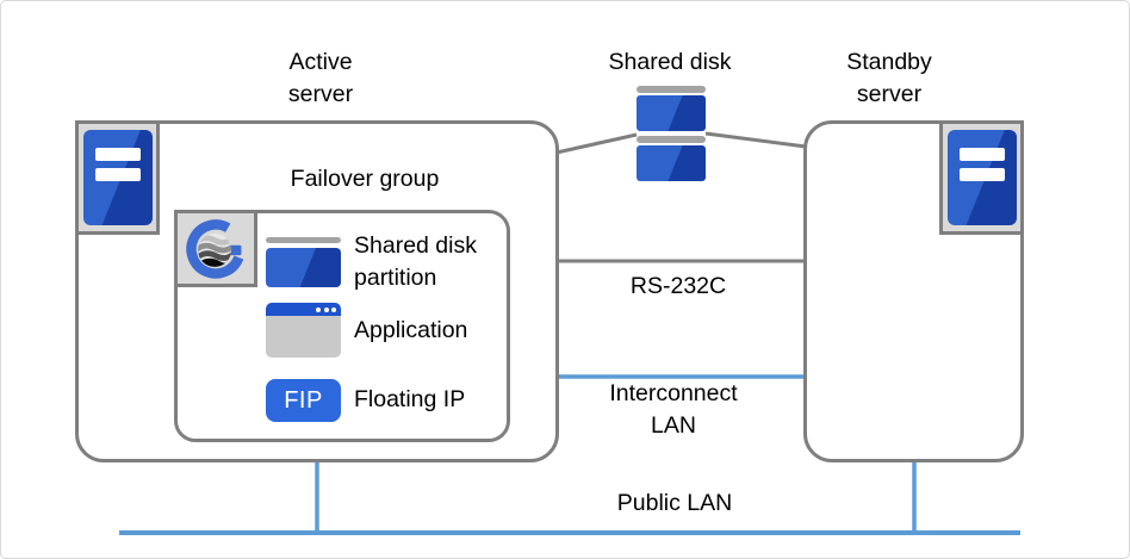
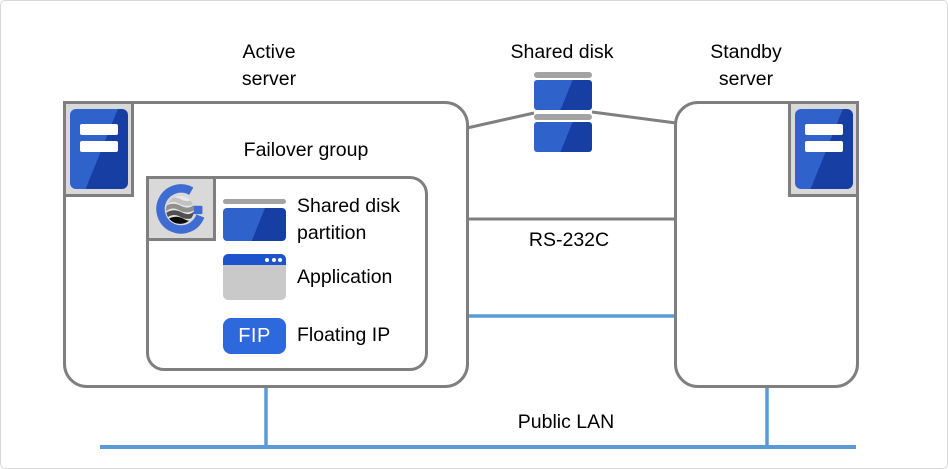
  FIP
  Active
  server
  Shared disk
  Standby
  server
  Failover group
  Shared disk
  partition
  Application
  Floating IP
  RS-232C
- Interconnect
- LAN
  Public LAN
